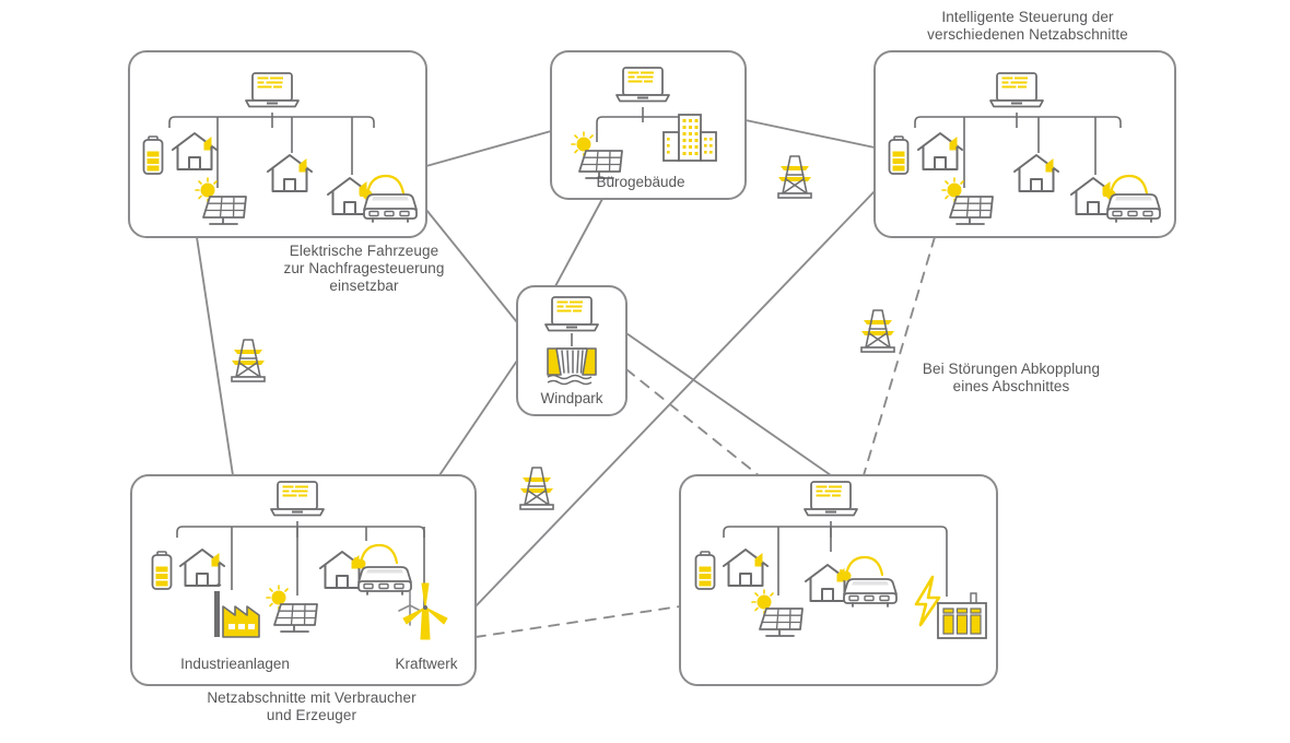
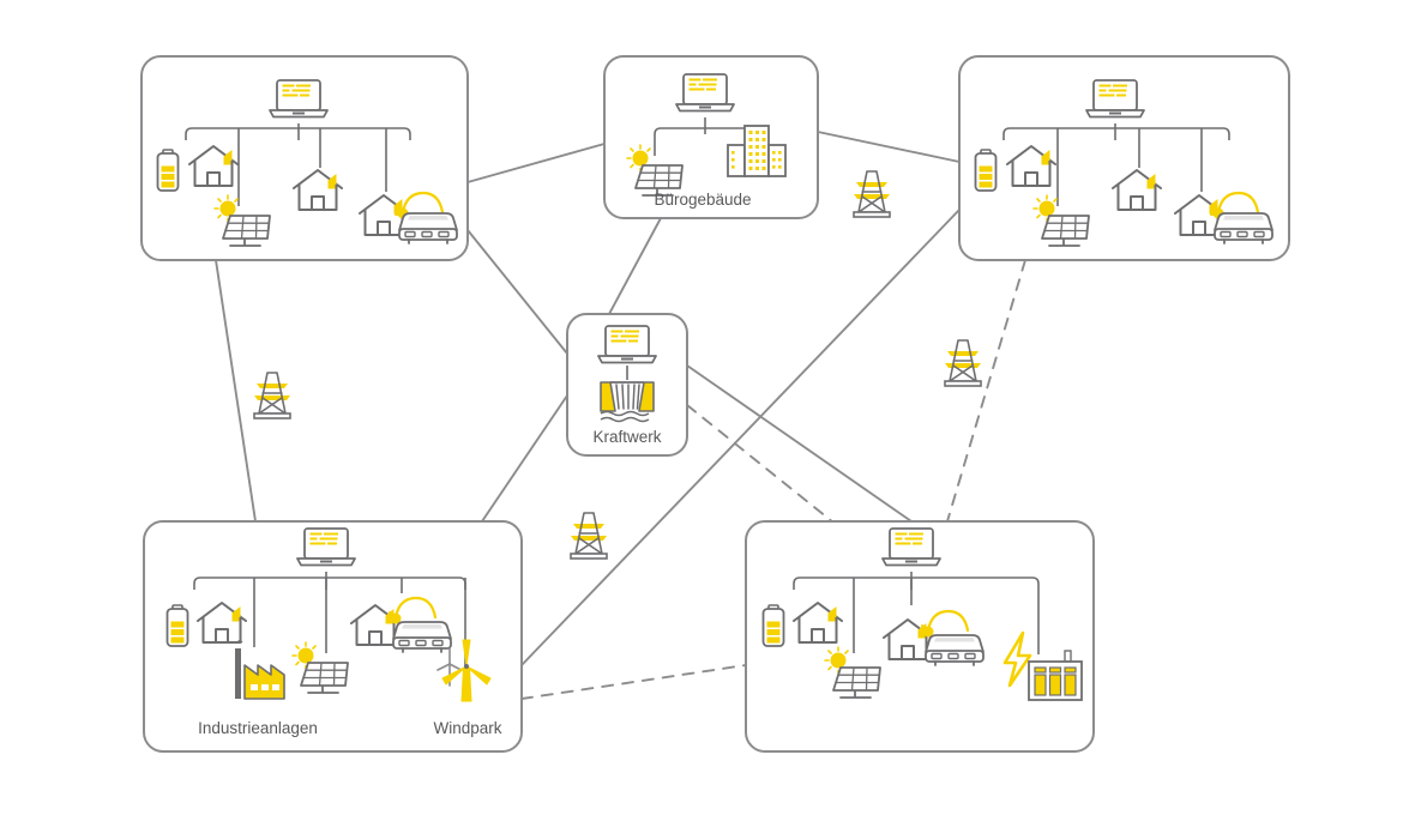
- Intelligente Steuerung der
- verschiedenen Netzabschnitte
- Elektrische Fahrzeuge
- zur Nachfragesteuerung
- einsetzbar
- Bei Störungen Abkopplung
- eines Abschnittes
- Netzabschnitte mit Verbraucher
- und Erzeuger
  Bürogebäude
- Windpark
+ Kraftwerk
  Industrieanlagen
- Kraftwerk
+ Windpark
